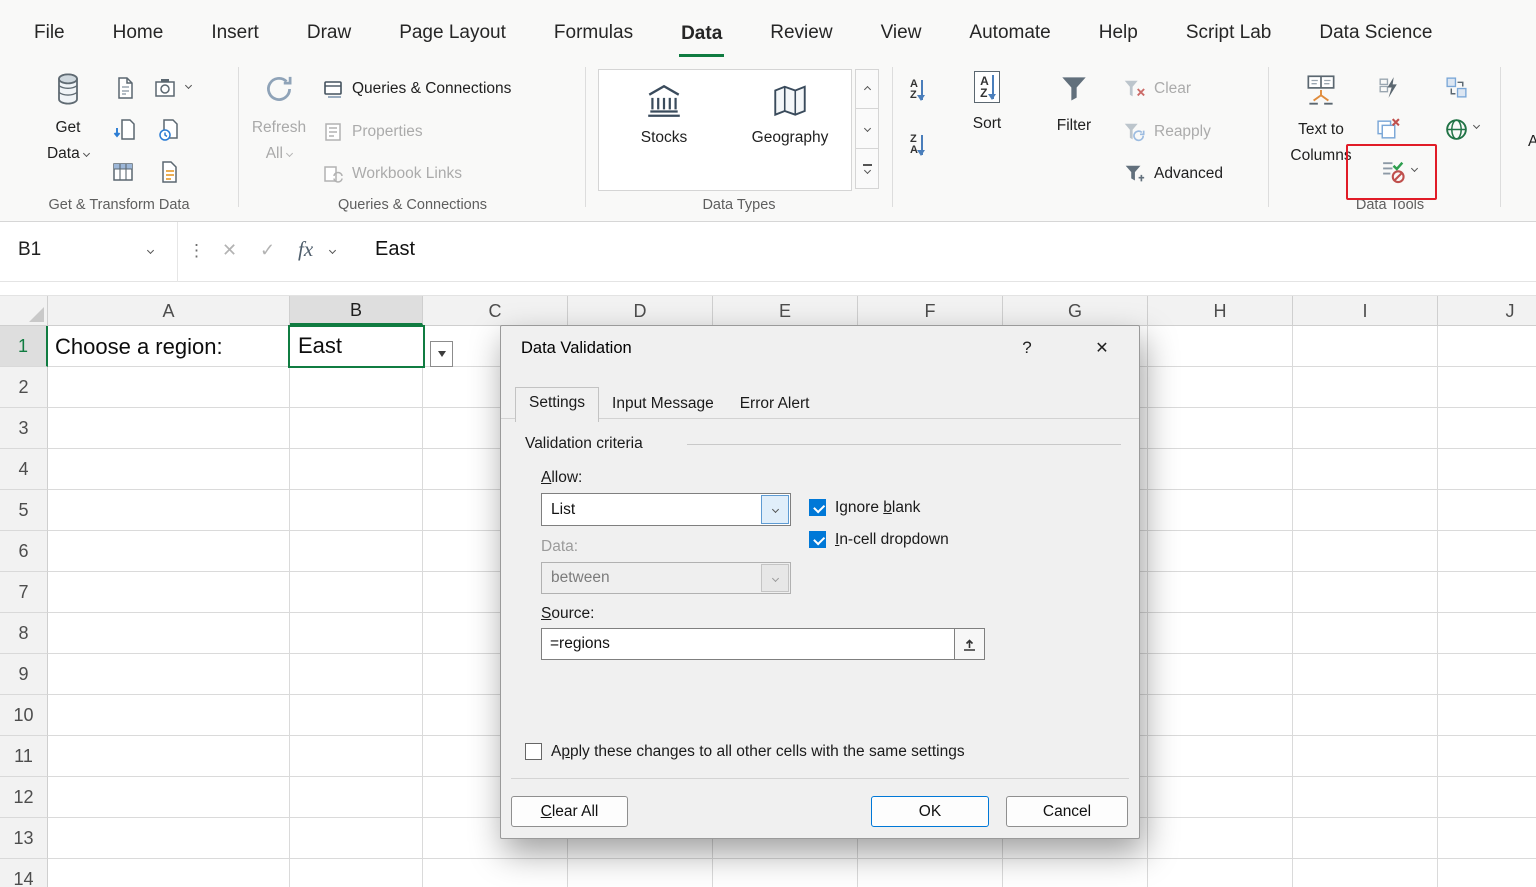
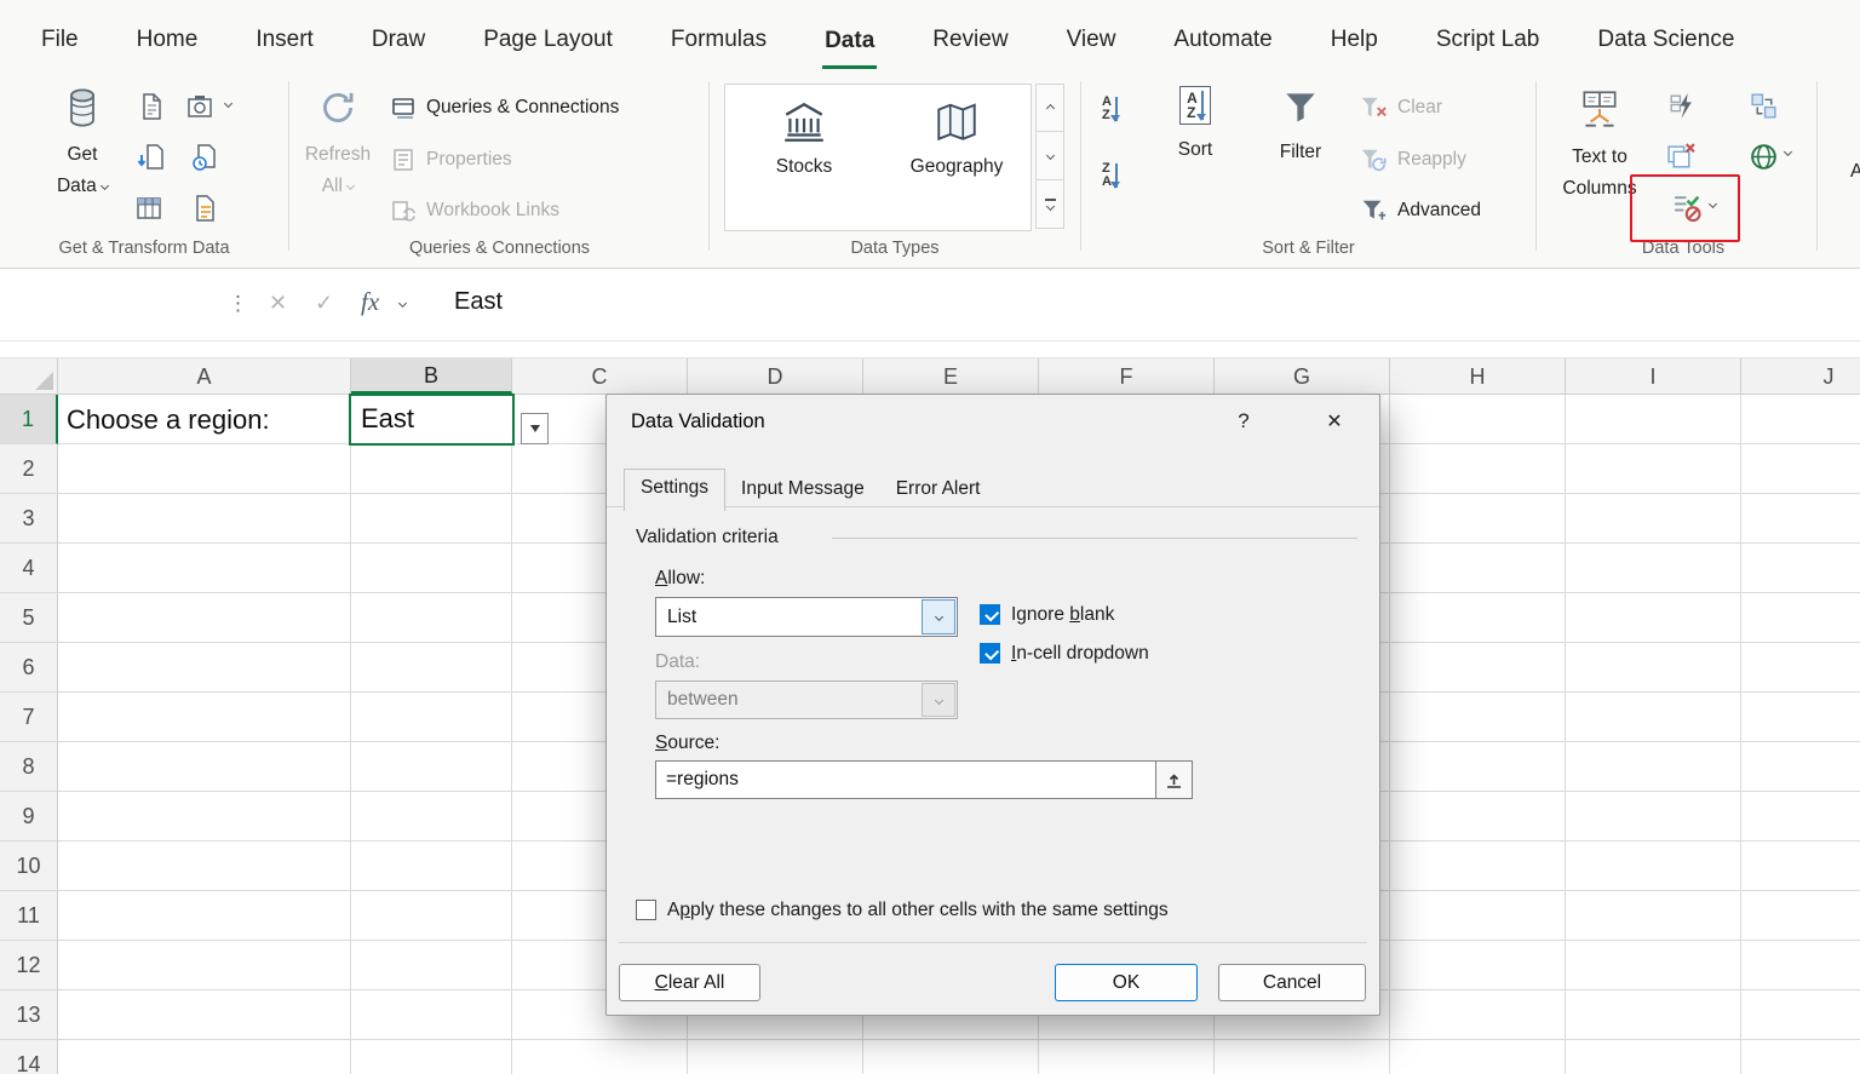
  File
  Home
  Insert
  Draw
  Page Layout
  Formulas
  Data
  Review
  View
  Automate
  Help
  Script Lab
  Data Science
  Get
  Data
  Get & Transform Data
  Refresh
  All
  Queries & Connections
  Properties
  Workbook Links
  Queries & Connections
  Stocks
  Geography
  Data Types
  A
  Z
  Z
  A
  A
  Z
  Sort
  Filter
  Clear
  Reapply
  Advanced
+ Sort & Filter
  Text to
  Columns
  Data Tools
  A
- B1
  ⋮
  ✕
  ✓
  fx
  East
  A
  B
  C
  D
  E
  F
  G
  H
  I
  J
  1
  2
  3
  4
  5
  6
  7
  8
  9
  10
  11
  12
  13
  14
  Choose a region:
  East
  Data Validation
  ?
  ✕
  Settings
  Input Message
  Error Alert
  Validation criteria
  Allow:
  List
  Ignore blank
  In-cell dropdown
  Data:
  between
  Source:
  =regions
  Apply these changes to all other cells with the same settings
  Clear All
  OK
  Cancel
